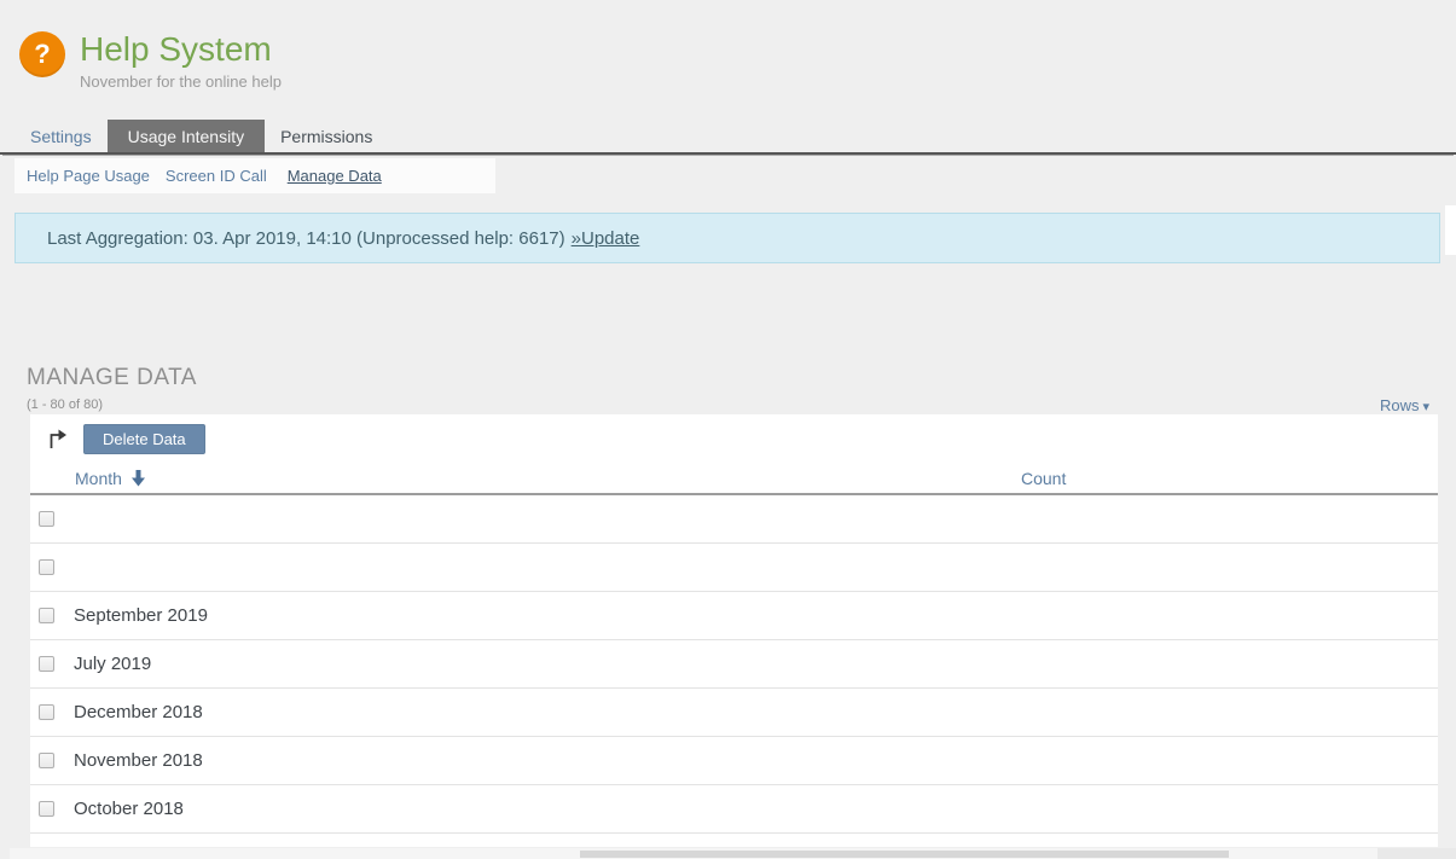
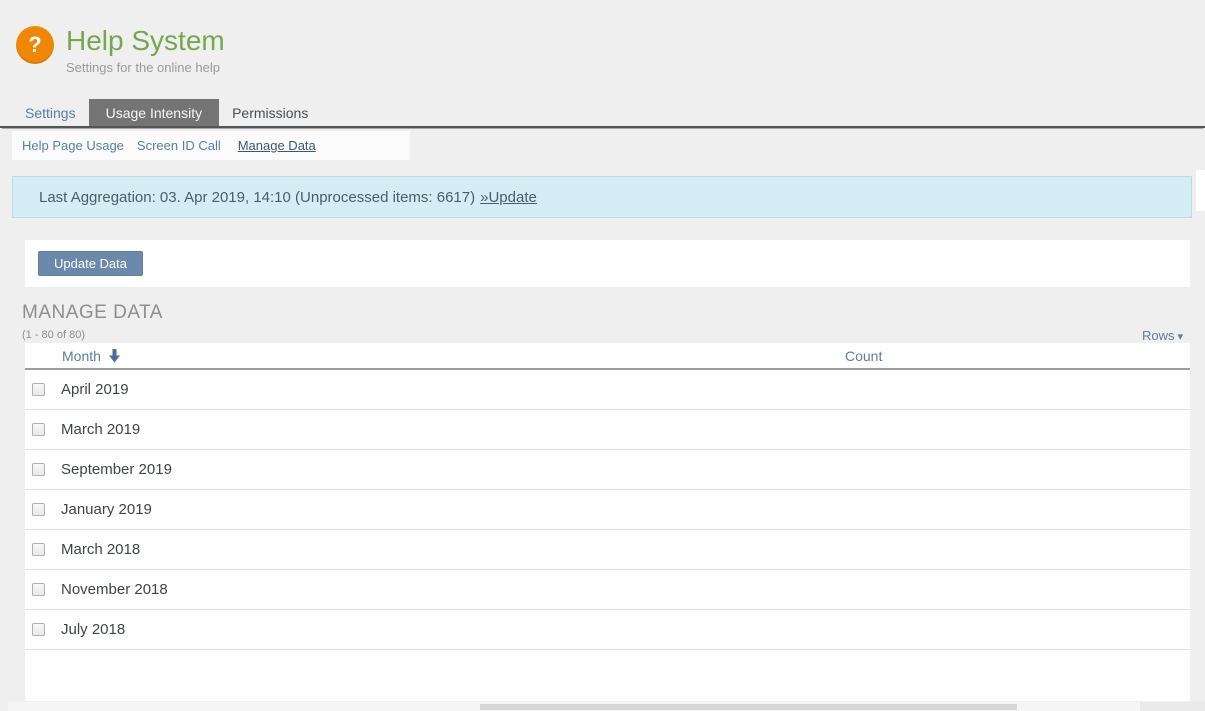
  ?
  Help System
- November for the online help
+ Settings for the online help
  Settings
  Usage Intensity
  Permissions
  Help Page Usage
  Screen ID Call
  Manage Data
- Last Aggregation: 03. Apr 2019, 14:10 (Unprocessed help: 6617)
+ Last Aggregation: 03. Apr 2019, 14:10 (Unprocessed items: 6617)
  »Update
+ Update Data
  MANAGE DATA
  (1 - 80 of 80)
  Rows ▾
- Delete Data
  Month
  Count
+ April 2019
+ March 2019
  September 2019
- July 2019
+ January 2019
- December 2018
+ March 2018
  November 2018
- October 2018
+ July 2018
